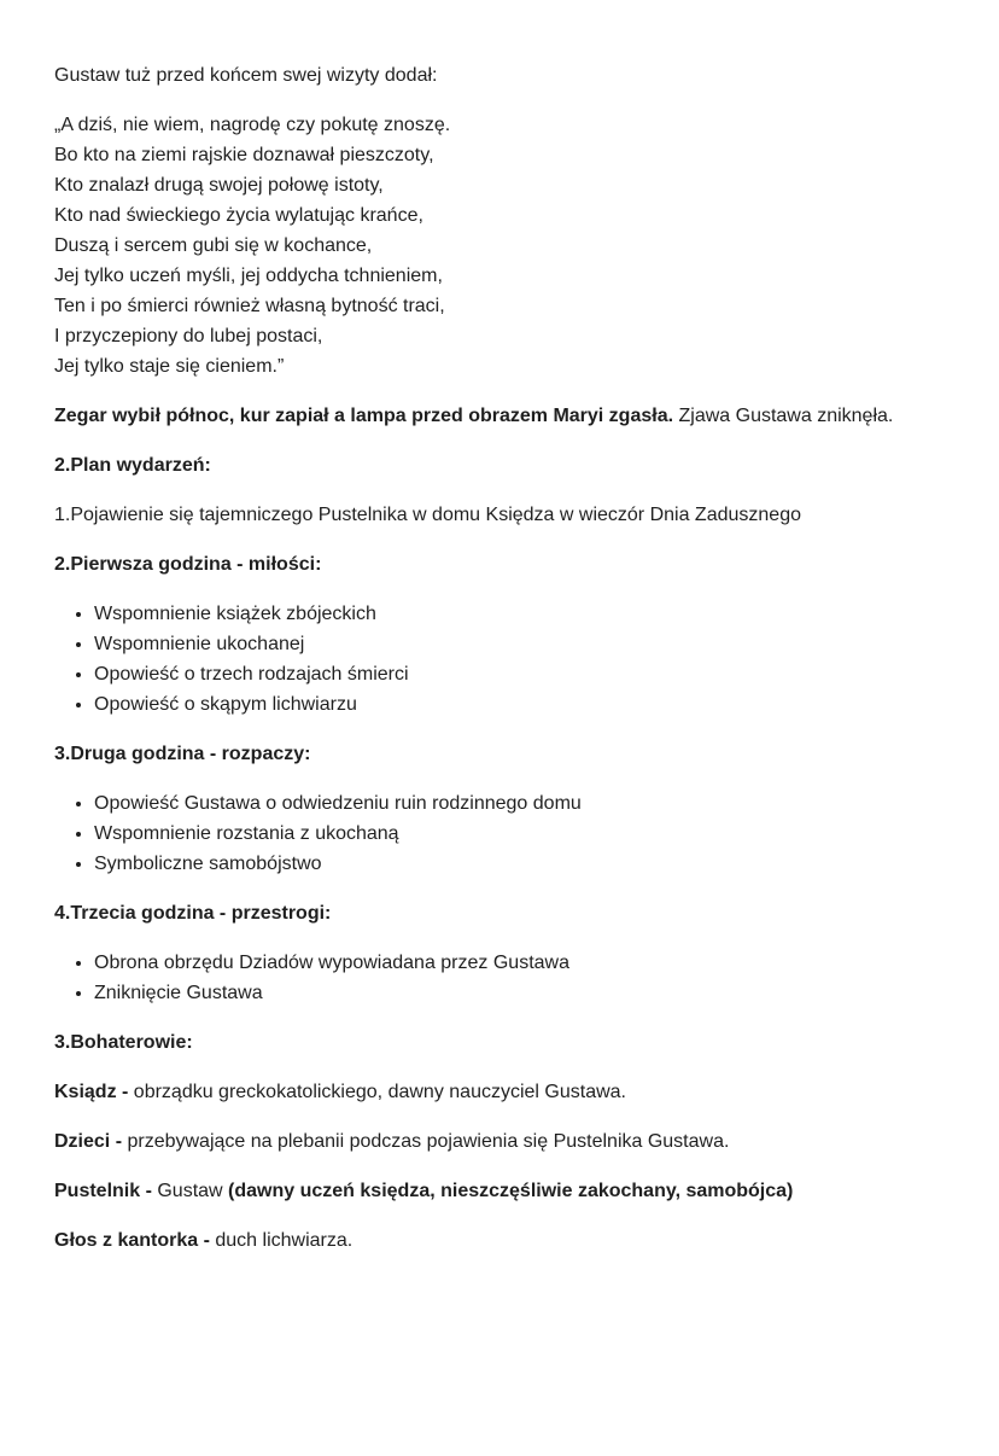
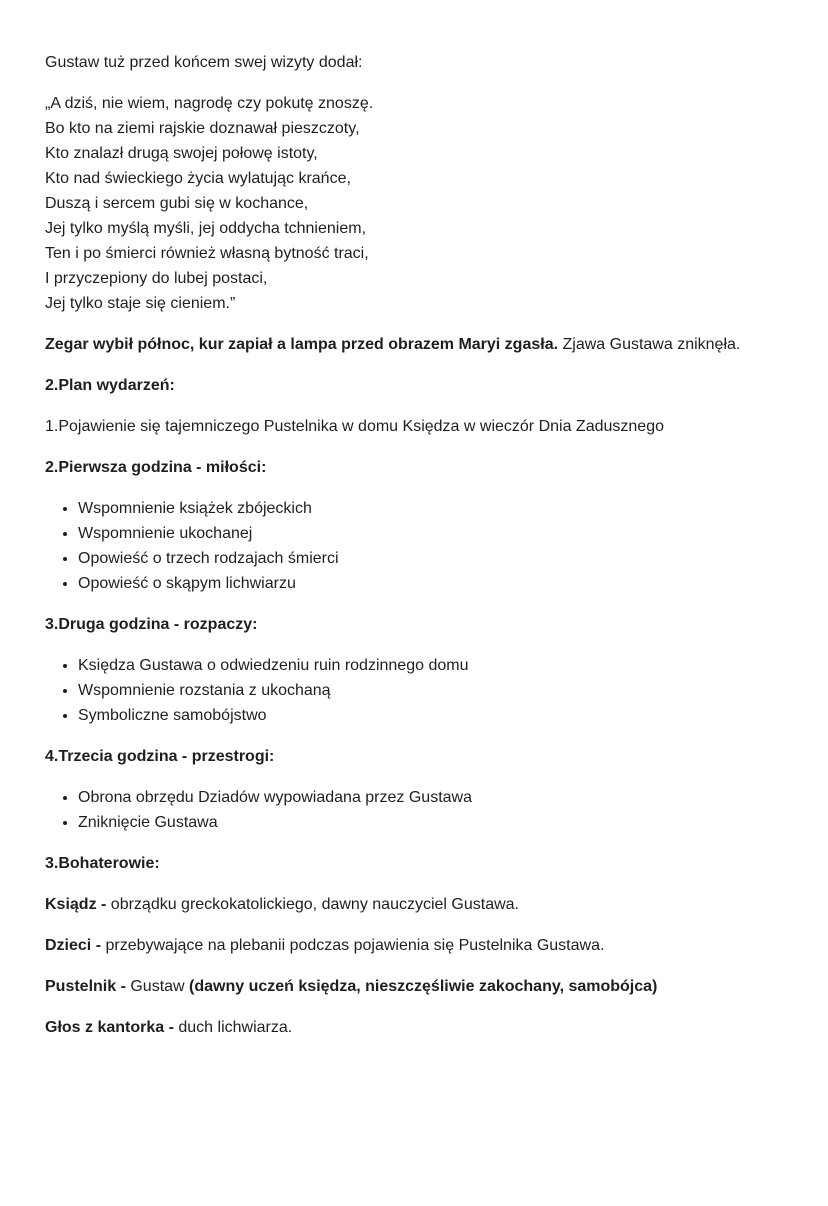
  Gustaw tuż przed końcem swej wizyty dodał:
  „A dziś, nie wiem, nagrodę czy pokutę znoszę.
  Bo kto na ziemi rajskie doznawał pieszczoty,
  Kto znalazł drugą swojej połowę istoty,
  Kto nad świeckiego życia wylatując krańce,
  Duszą i sercem gubi się w kochance,
- Jej tylko uczeń myśli, jej oddycha tchnieniem,
+ Jej tylko myślą myśli, jej oddycha tchnieniem,
  Ten i po śmierci również własną bytność traci,
  I przyczepiony do lubej postaci,
  Jej tylko staje się cieniem.”
  Zegar wybił północ, kur zapiał a lampa przed obrazem Maryi zgasła. Zjawa Gustawa zniknęła.
  2.Plan wydarzeń:
  1.Pojawienie się tajemniczego Pustelnika w domu Księdza w wieczór Dnia Zadusznego
  2.Pierwsza godzina - miłości:
  Wspomnienie książek zbójeckich
  Wspomnienie ukochanej
  Opowieść o trzech rodzajach śmierci
  Opowieść o skąpym lichwiarzu
  3.Druga godzina - rozpaczy:
- Opowieść Gustawa o odwiedzeniu ruin rodzinnego domu
+ Księdza Gustawa o odwiedzeniu ruin rodzinnego domu
  Wspomnienie rozstania z ukochaną
  Symboliczne samobójstwo
  4.Trzecia godzina - przestrogi:
  Obrona obrzędu Dziadów wypowiadana przez Gustawa
  Zniknięcie Gustawa
  3.Bohaterowie:
  Ksiądz - obrządku greckokatolickiego, dawny nauczyciel Gustawa.
  Dzieci - przebywające na plebanii podczas pojawienia się Pustelnika Gustawa.
  Pustelnik - Gustaw (dawny uczeń księdza, nieszczęśliwie zakochany, samobójca)
  Głos z kantorka - duch lichwiarza.
